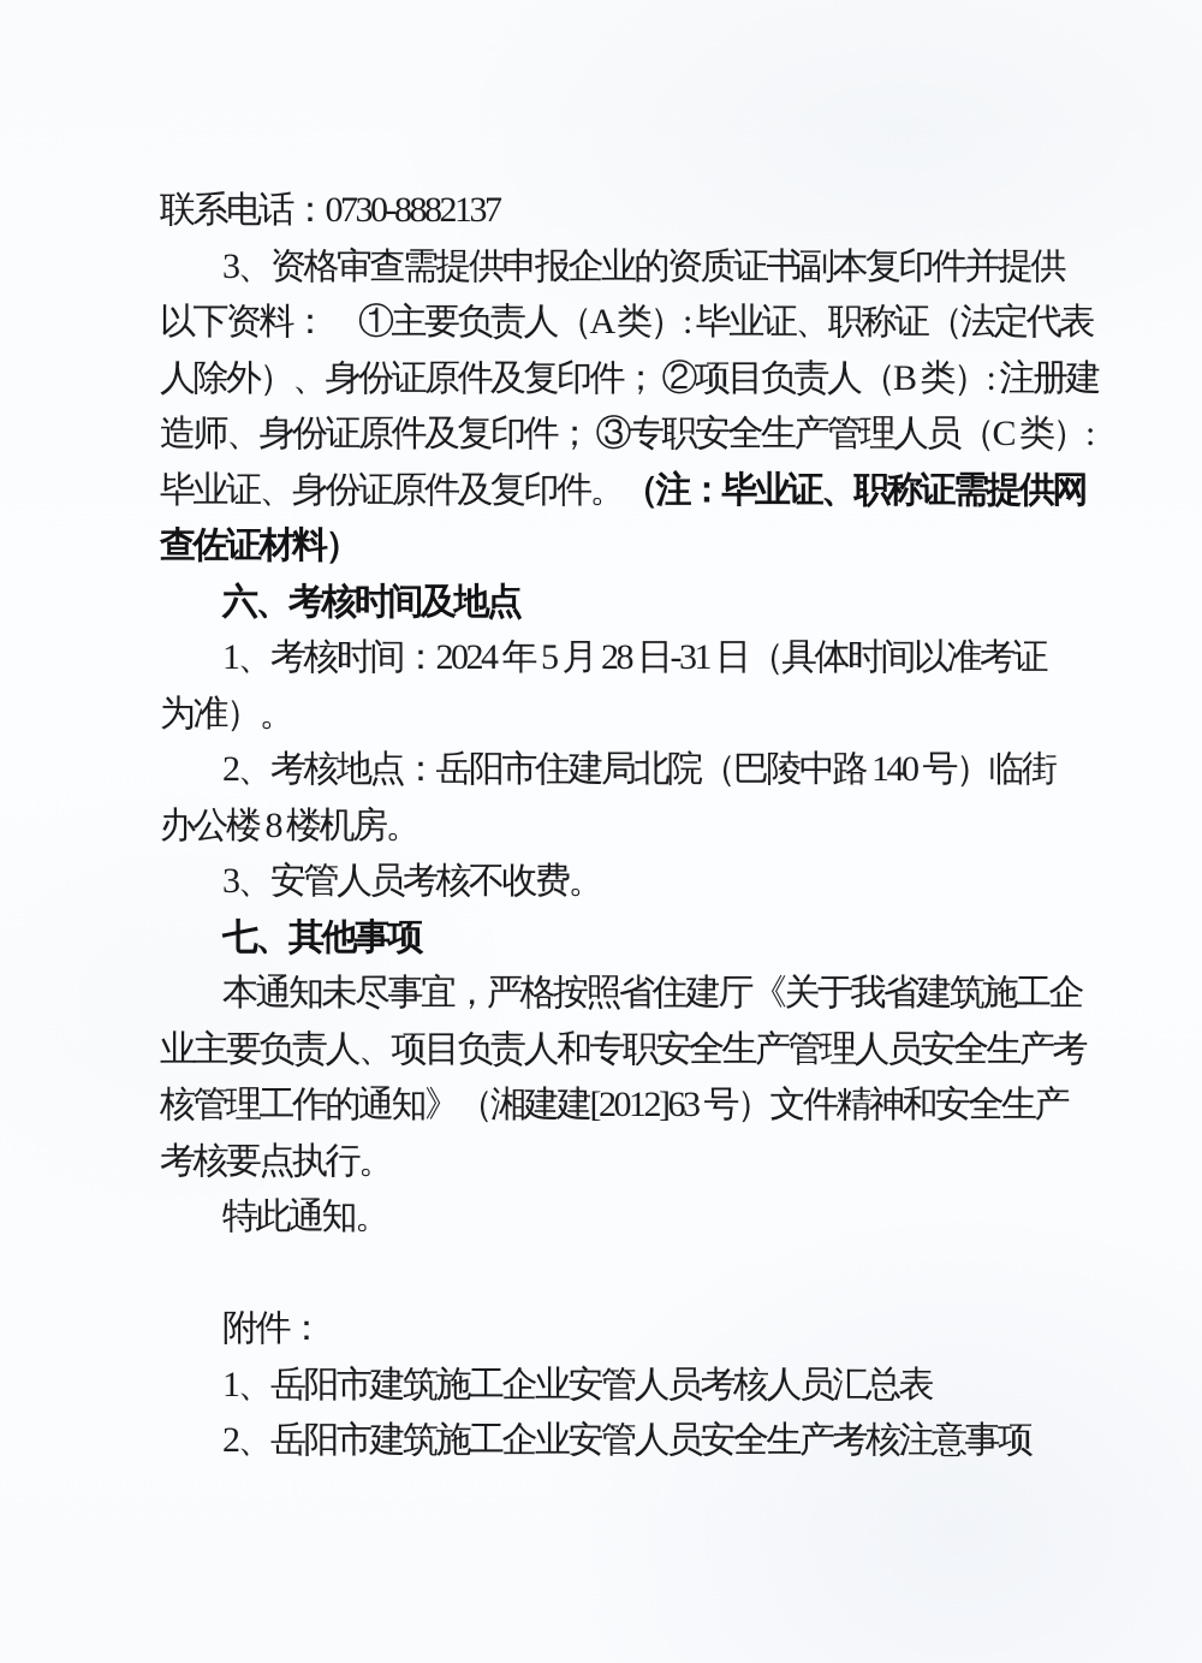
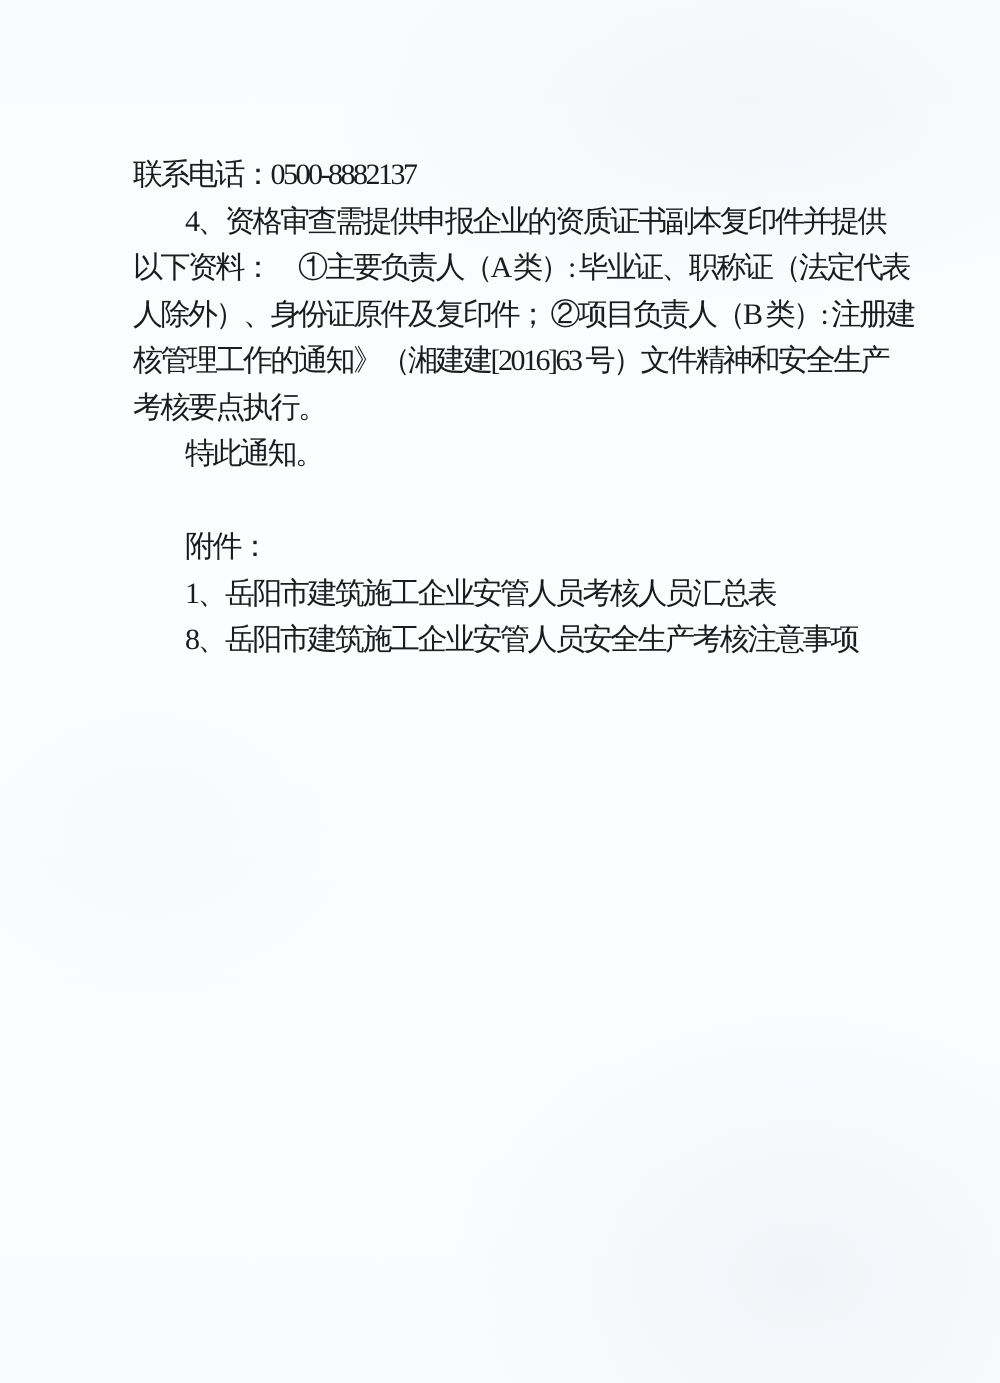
- 联系电话：0730-8882137
+ 联系电话：0500-8882137
- 3、资格审查需提供申报企业的资质证书副本复印件并提供
+ 4、资格审查需提供申报企业的资质证书副本复印件并提供
  以下资料： ①主要负责人（A 类）: 毕业证、职称证（法定代表
  人除外）、身份证原件及复印件； ②项目负责人（B 类）: 注册建
- 造师、身份证原件及复印件； ③专职安全生产管理人员（C 类）:
- 毕业证、身份证原件及复印件。（注：毕业证、职称证需提供网
- 查佐证材料）
- 六、考核时间及地点
- 1、考核时间：2024 年 5 月 28 日-31 日（具体时间以准考证
- 为准）。
- 2、考核地点：岳阳市住建局北院（巴陵中路 140 号）临街
- 办公楼 8 楼机房。
- 3、安管人员考核不收费。
- 七、其他事项
- 本通知未尽事宜，严格按照省住建厅《关于我省建筑施工企
- 业主要负责人、项目负责人和专职安全生产管理人员安全生产考
- 核管理工作的通知》（湘建建[2012]63 号）文件精神和安全生产
+ 核管理工作的通知》（湘建建[2016]63 号）文件精神和安全生产
  考核要点执行。
  特此通知。
  附件：
  1、岳阳市建筑施工企业安管人员考核人员汇总表
- 2、岳阳市建筑施工企业安管人员安全生产考核注意事项
+ 8、岳阳市建筑施工企业安管人员安全生产考核注意事项
